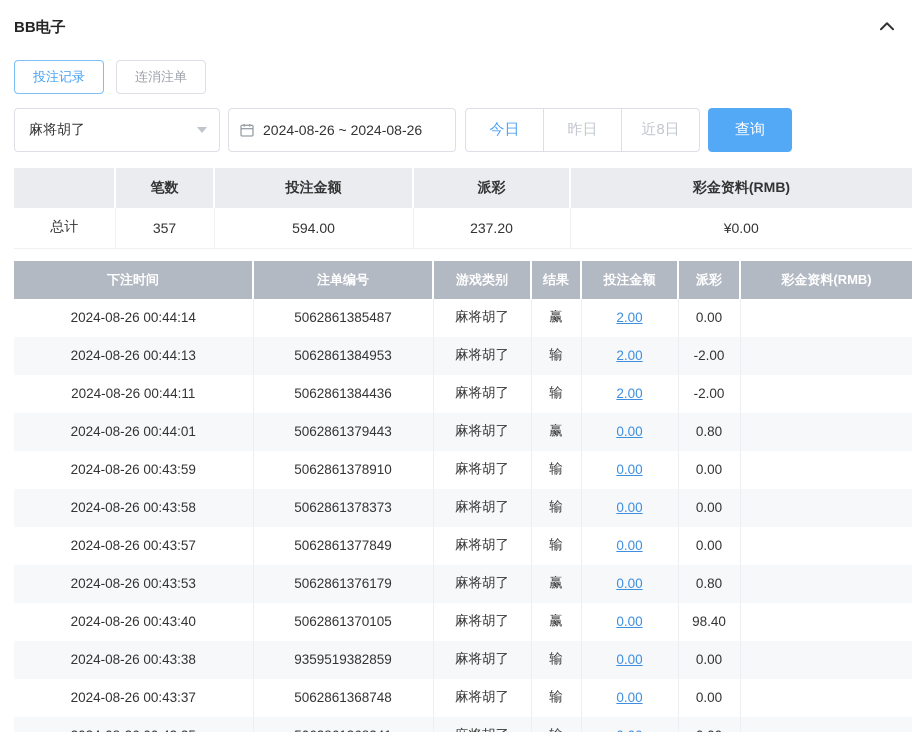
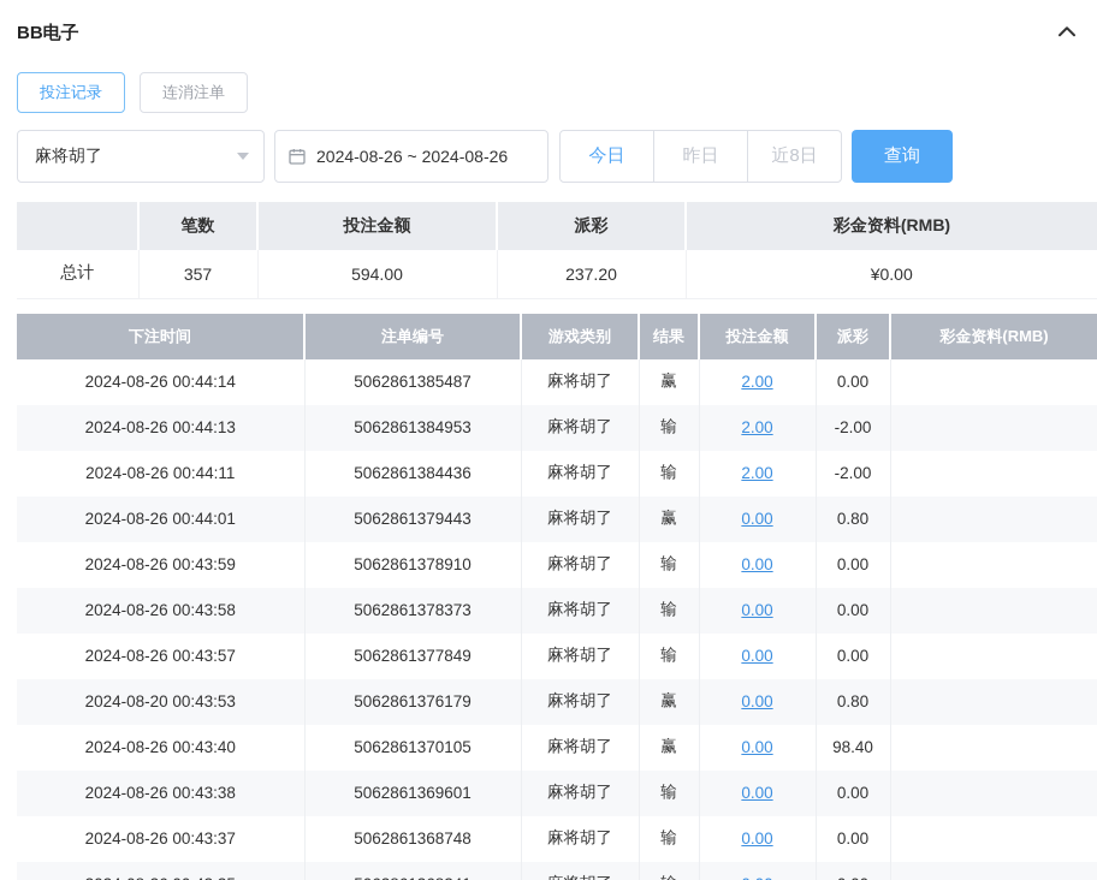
  BB电子
  投注记录
  连消注单
  麻将胡了
  2024-08-26 ~ 2024-08-26
  今日
  昨日
  近8日
  查询
  	笔数	投注金额	派彩	彩金资料(RMB)
  总计	357	594.00	237.20	¥0.00
  下注时间	注单编号	游戏类别	结果	投注金额	派彩	彩金资料(RMB)
  2024-08-26 00:44:14	5062861385487	麻将胡了	赢	2.00	0.00
  2024-08-26 00:44:13	5062861384953	麻将胡了	输	2.00	-2.00
  2024-08-26 00:44:11	5062861384436	麻将胡了	输	2.00	-2.00
  2024-08-26 00:44:01	5062861379443	麻将胡了	赢	0.00	0.80
  2024-08-26 00:43:59	5062861378910	麻将胡了	输	0.00	0.00
  2024-08-26 00:43:58	5062861378373	麻将胡了	输	0.00	0.00
  2024-08-26 00:43:57	5062861377849	麻将胡了	输	0.00	0.00
- 2024-08-26 00:43:53	5062861376179	麻将胡了	赢	0.00	0.80
+ 2024-08-20 00:43:53	5062861376179	麻将胡了	赢	0.00	0.80
  2024-08-26 00:43:40	5062861370105	麻将胡了	赢	0.00	98.40
- 2024-08-26 00:43:38	9359519382859	麻将胡了	输	0.00	0.00
+ 2024-08-26 00:43:38	5062861369601	麻将胡了	输	0.00	0.00
  2024-08-26 00:43:37	5062861368748	麻将胡了	输	0.00	0.00
